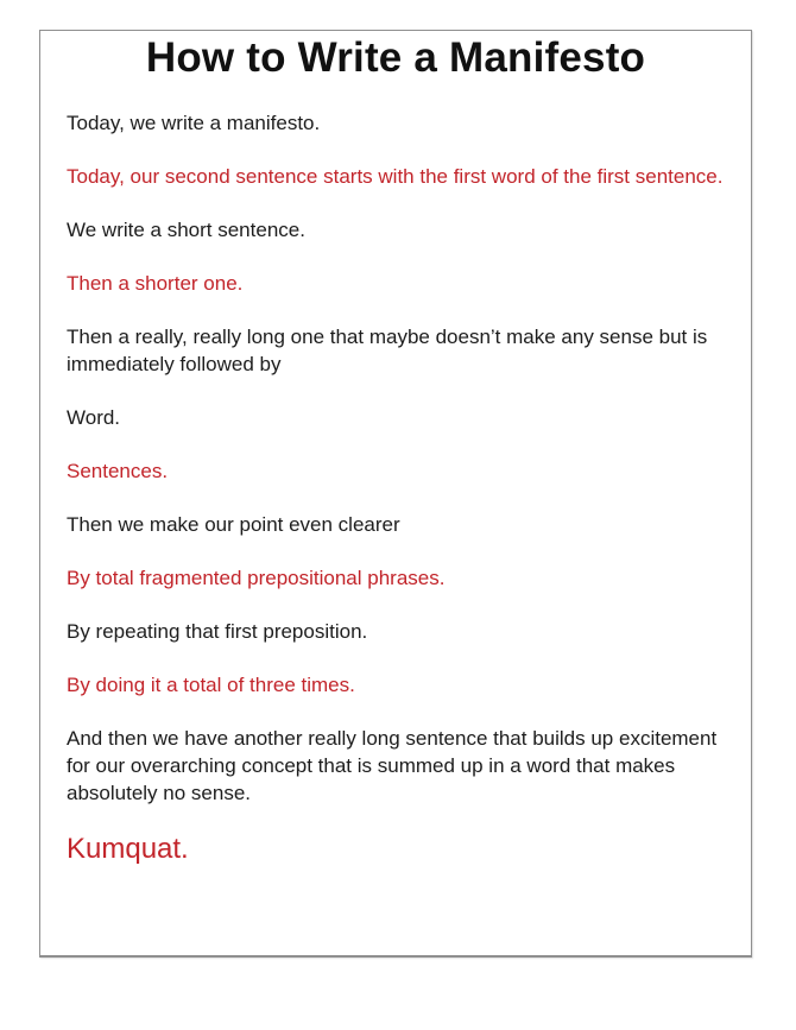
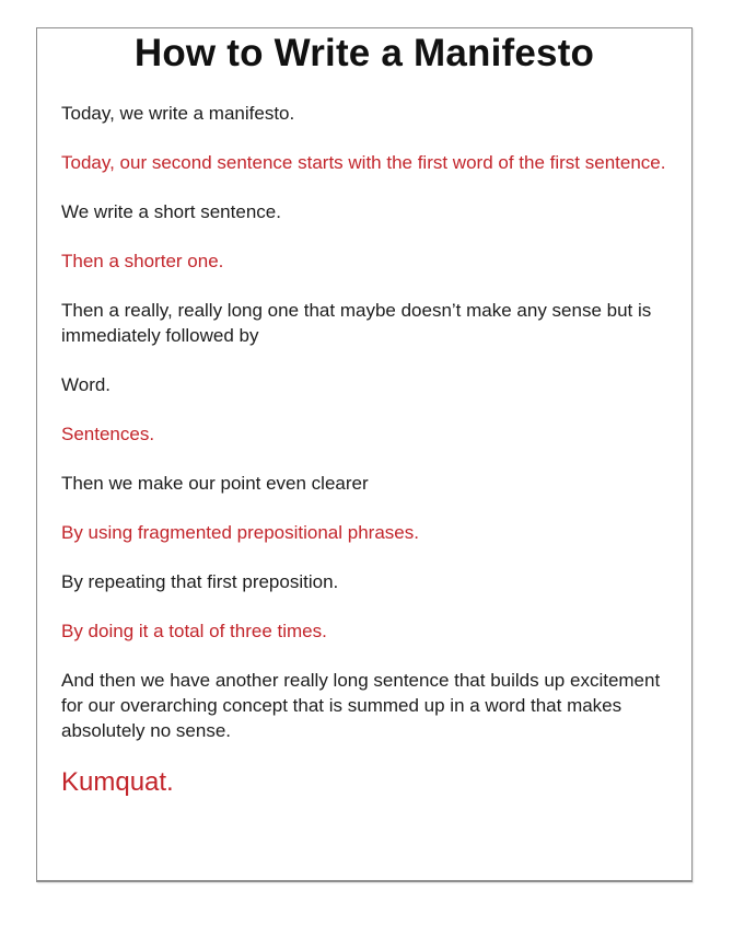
  How to Write a Manifesto
  Today, we write a manifesto.
  Today, our second sentence starts with the first word of the first sentence.
  We write a short sentence.
  Then a shorter one.
  Then a really, really long one that maybe doesn’t make any sense but is immediately followed by
  Word.
  Sentences.
  Then we make our point even clearer
- By total fragmented prepositional phrases.
+ By using fragmented prepositional phrases.
  By repeating that first preposition.
  By doing it a total of three times.
  And then we have another really long sentence that builds up excitement for our overarching concept that is summed up in a word that makes absolutely no sense.
  Kumquat.
